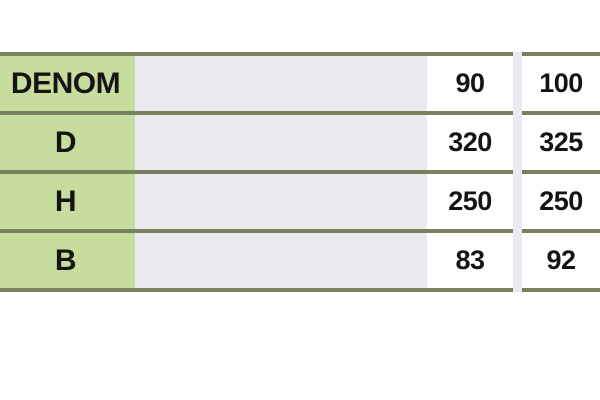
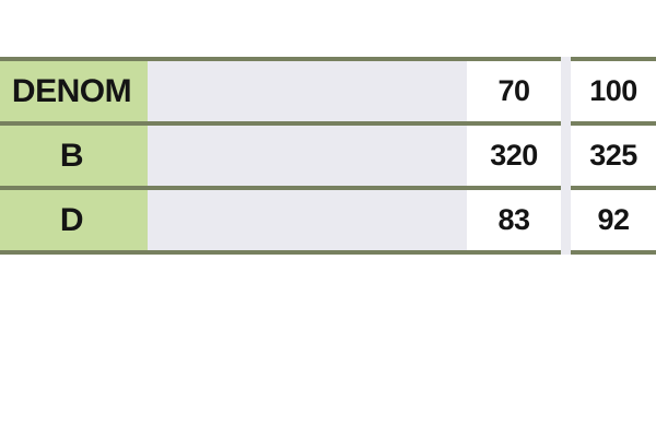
- DENOM		90	100
+ DENOM		70	100
- D		320	325
+ B		320	325
- H		250	250
- B		83	92
+ D		83	92
